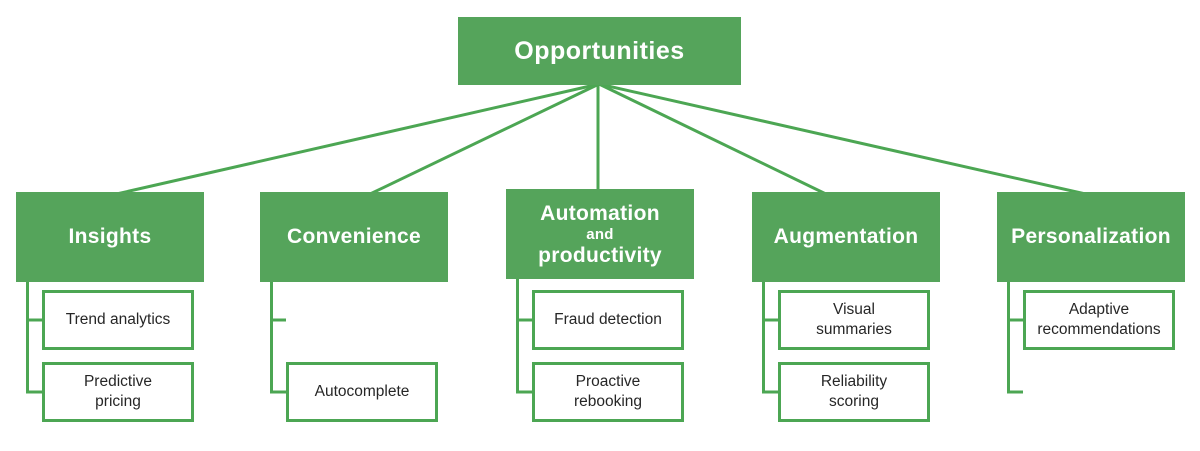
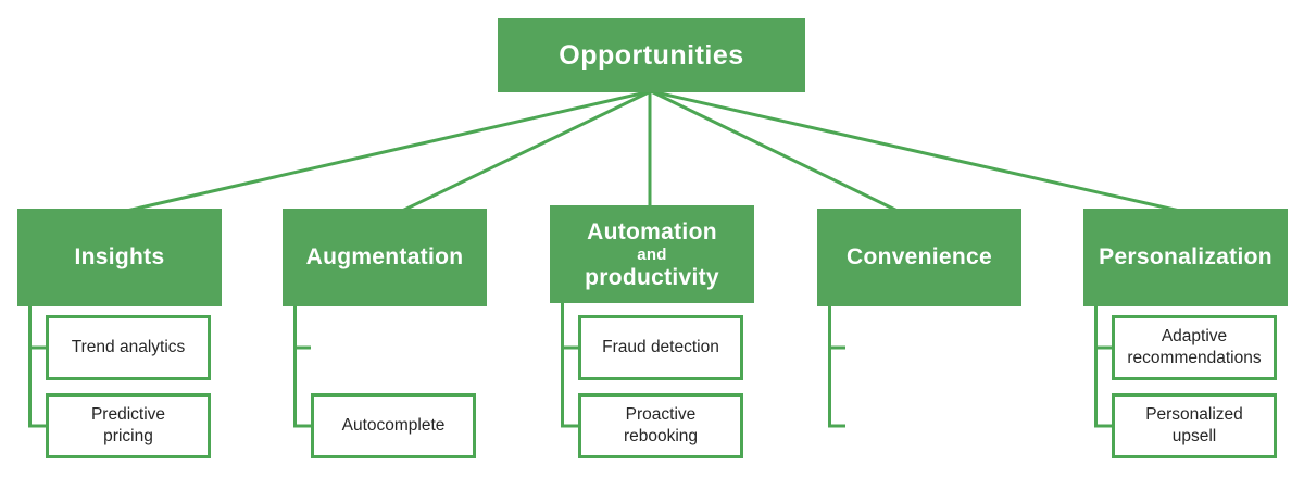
  Opportunities
  Insights
- Convenience
+ Augmentation
  Automation
  and
  productivity
- Augmentation
+ Convenience
  Personalization
  Trend analytics
  Predictive
  pricing
  Autocomplete
  Fraud detection
  Proactive
  rebooking
- Visual
- summaries
- Reliability
- scoring
  Adaptive
  recommendations
+ Personalized
+ upsell
